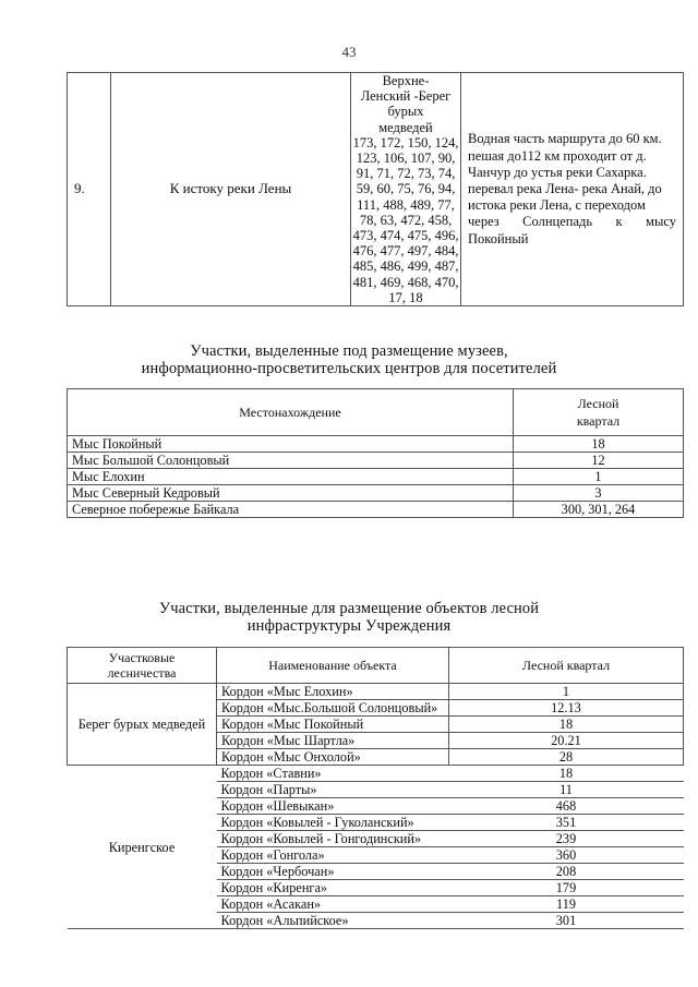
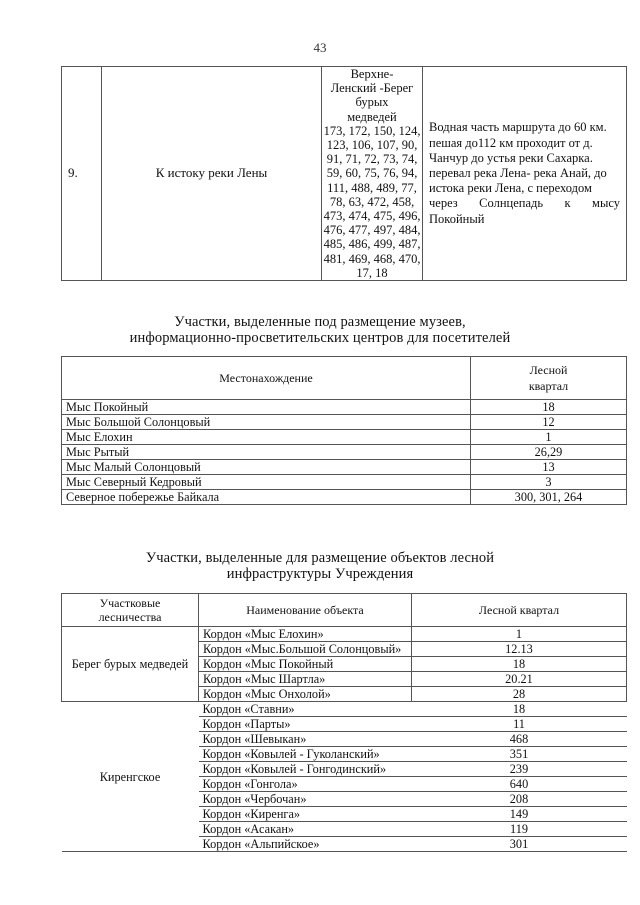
  43
  9.	К истоку реки Лены	Верхне- Ленский -Берег бурых медведей 173, 172, 150, 124, 123, 106, 107, 90, 91, 71, 72, 73, 74, 59, 60, 75, 76, 94, 111, 488, 489, 77, 78, 63, 472, 458, 473, 474, 475, 496, 476, 477, 497, 484, 485, 486, 499, 487, 481, 469, 468, 470, 17, 18	Водная часть маршрута до 60 км. пешая до112 км проходит от д. Чанчур до устья реки Сахарка. перевал река Лена- река Анай, до истока реки Лена, с переходом через Солнцепадь к мысу Покойный
  Участки, выделенные под размещение музеев,
  информационно-просветительских центров для посетителей
  Местонахождение	Лесной квартал
  Мыс Покойный	18
  Мыс Большой Солонцовый	12
  Мыс Елохин	1
+ Мыс Рытый	26,29
+ Мыс Малый Солонцовый	13
  Мыс Северный Кедровый	3
  Северное побережье Байкала	300, 301, 264
  Участки, выделенные для размещение объектов лесной
  инфраструктуры Учреждения
  Участковые лесничества	Наименование объекта	Лесной квартал
  Берег бурых медведей	Кордон «Мыс Елохин»	1
  Кордон «Мыс.Большой Солонцовый»	12.13
  Кордон «Мыс Покойный	18
  Кордон «Мыс Шартла»	20.21
  Кордон «Мыс Онхолой»	28
  Киренгское	Кордон «Ставни»	18
  Кордон «Парты»	11
  Кордон «Шевыкан»	468
  Кордон «Ковылей - Гуколанский»	351
  Кордон «Ковылей - Гонгодинский»	239
- Кордон «Гонгола»	360
+ Кордон «Гонгола»	640
  Кордон «Чербочан»	208
- Кордон «Киренга»	179
+ Кордон «Киренга»	149
  Кордон «Асакан»	119
  Кордон «Альпийское»	301
